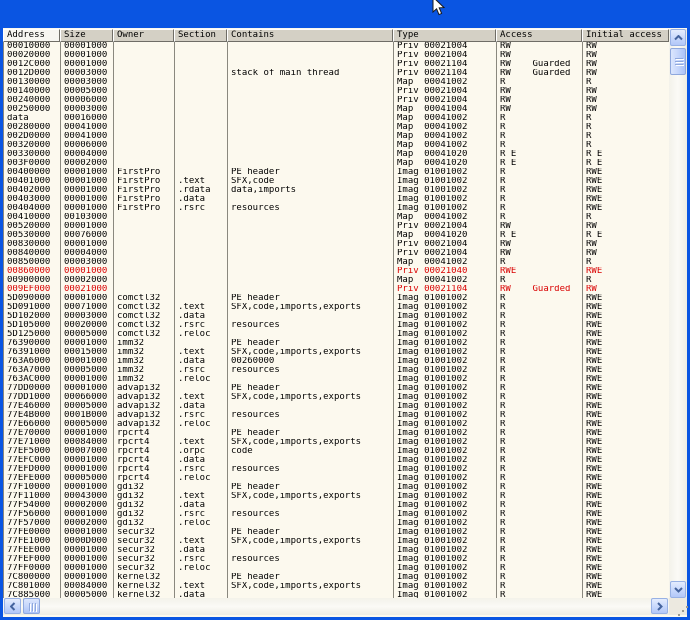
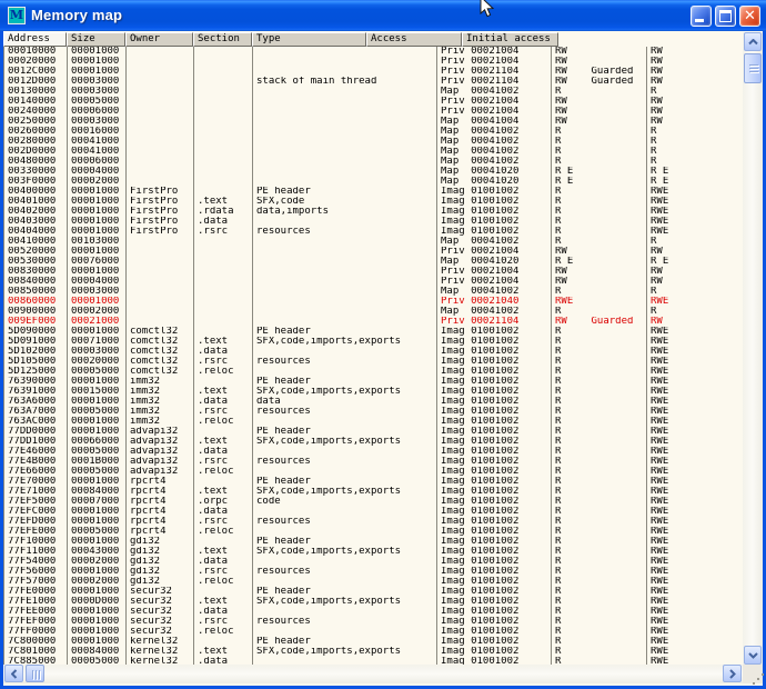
+ M
+ Memory map
+ ✕
  Address
  Size
  Owner
  Section
- Contains
  Type
  Access
  Initial access
  00010000
  00001000
  Priv 00021004
  RW
  RW
  00020000
  00001000
  Priv 00021004
  RW
  RW
  0012C000
  00001000
  Priv 00021104
  RW Guarded
  RW
  0012D000
  00003000
  stack of main thread
  Priv 00021104
  RW Guarded
  RW
  00130000
  00003000
  Map 00041002
  R
  R
  00140000
  00005000
  Priv 00021004
  RW
  RW
  00240000
  00006000
  Priv 00021004
  RW
  RW
  00250000
  00003000
  Map 00041004
  RW
  RW
- data
+ 00260000
  00016000
  Map 00041002
  R
  R
  00280000
  00041000
  Map 00041002
  R
  R
  002D0000
  00041000
  Map 00041002
  R
  R
- 00320000
+ 00480000
  00006000
  Map 00041002
  R
  R
  00330000
  00004000
  Map 00041020
  R E
  R E
  003F0000
  00002000
  Map 00041020
  R E
  R E
  00400000
  00001000
  FirstPro
  PE header
  Imag 01001002
  R
  RWE
  00401000
  00001000
  FirstPro
  .text
  SFX,code
  Imag 01001002
  R
  RWE
  00402000
  00001000
  FirstPro
  .rdata
  data,imports
  Imag 01001002
  R
  RWE
  00403000
  00001000
  FirstPro
  .data
  Imag 01001002
  R
  RWE
  00404000
  00001000
  FirstPro
  .rsrc
  resources
  Imag 01001002
  R
  RWE
  00410000
  00103000
  Map 00041002
  R
  R
  00520000
  00001000
  Priv 00021004
  RW
  RW
  00530000
  00076000
  Map 00041020
  R E
  R E
  00830000
  00001000
  Priv 00021004
  RW
  RW
  00840000
  00004000
  Priv 00021004
  RW
  RW
  00850000
  00003000
  Map 00041002
  R
  R
  00860000
  00001000
  Priv 00021040
  RWE
  RWE
  00900000
  00002000
  Map 00041002
  R
  R
  009EF000
  00021000
  Priv 00021104
  RW Guarded
  RW
  5D090000
  00001000
  comctl32
  PE header
  Imag 01001002
  R
  RWE
  5D091000
  00071000
  comctl32
  .text
  SFX,code,imports,exports
  Imag 01001002
  R
  RWE
  5D102000
  00003000
  comctl32
  .data
  Imag 01001002
  R
  RWE
  5D105000
  00020000
  comctl32
  .rsrc
  resources
  Imag 01001002
  R
  RWE
  5D125000
  00005000
  comctl32
  .reloc
  Imag 01001002
  R
  RWE
  76390000
  00001000
  imm32
  PE header
  Imag 01001002
  R
  RWE
  76391000
  00015000
  imm32
  .text
  SFX,code,imports,exports
  Imag 01001002
  R
  RWE
  763A6000
  00001000
  imm32
  .data
- 00260000
+ data
  Imag 01001002
  R
  RWE
  763A7000
  00005000
  imm32
  .rsrc
  resources
  Imag 01001002
  R
  RWE
  763AC000
  00001000
  imm32
  .reloc
  Imag 01001002
  R
  RWE
  77DD0000
  00001000
  advapi32
  PE header
  Imag 01001002
  R
  RWE
  77DD1000
  00066000
  advapi32
  .text
  SFX,code,imports,exports
  Imag 01001002
  R
  RWE
  77E46000
  00005000
  advapi32
  .data
  Imag 01001002
  R
  RWE
  77E4B000
  0001B000
  advapi32
  .rsrc
  resources
  Imag 01001002
  R
  RWE
  77E66000
  00005000
  advapi32
  .reloc
  Imag 01001002
  R
  RWE
  77E70000
  00001000
  rpcrt4
  PE header
  Imag 01001002
  R
  RWE
  77E71000
  00084000
  rpcrt4
  .text
  SFX,code,imports,exports
  Imag 01001002
  R
  RWE
  77EF5000
  00007000
  rpcrt4
  .orpc
  code
  Imag 01001002
  R
  RWE
  77EFC000
  00001000
  rpcrt4
  .data
  Imag 01001002
  R
  RWE
  77EFD000
  00001000
  rpcrt4
  .rsrc
  resources
  Imag 01001002
  R
  RWE
  77EFE000
  00005000
  rpcrt4
  .reloc
  Imag 01001002
  R
  RWE
  77F10000
  00001000
  gdi32
  PE header
  Imag 01001002
  R
  RWE
  77F11000
  00043000
  gdi32
  .text
  SFX,code,imports,exports
  Imag 01001002
  R
  RWE
  77F54000
  00002000
  gdi32
  .data
  Imag 01001002
  R
  RWE
  77F56000
  00001000
  gdi32
  .rsrc
  resources
  Imag 01001002
  R
  RWE
  77F57000
  00002000
  gdi32
  .reloc
  Imag 01001002
  R
  RWE
  77FE0000
  00001000
  secur32
  PE header
  Imag 01001002
  R
  RWE
  77FE1000
  0000D000
  secur32
  .text
  SFX,code,imports,exports
  Imag 01001002
  R
  RWE
  77FEE000
  00001000
  secur32
  .data
  Imag 01001002
  R
  RWE
  77FEF000
  00001000
  secur32
  .rsrc
  resources
  Imag 01001002
  R
  RWE
  77FF0000
  00001000
  secur32
  .reloc
  Imag 01001002
  R
  RWE
  7C800000
  00001000
  kernel32
  PE header
  Imag 01001002
  R
  RWE
  7C801000
  00084000
  kernel32
  .text
  SFX,code,imports,exports
  Imag 01001002
  R
  RWE
  7C885000
  00005000
  kernel32
  .data
  Imag 01001002
  R
  RWE
